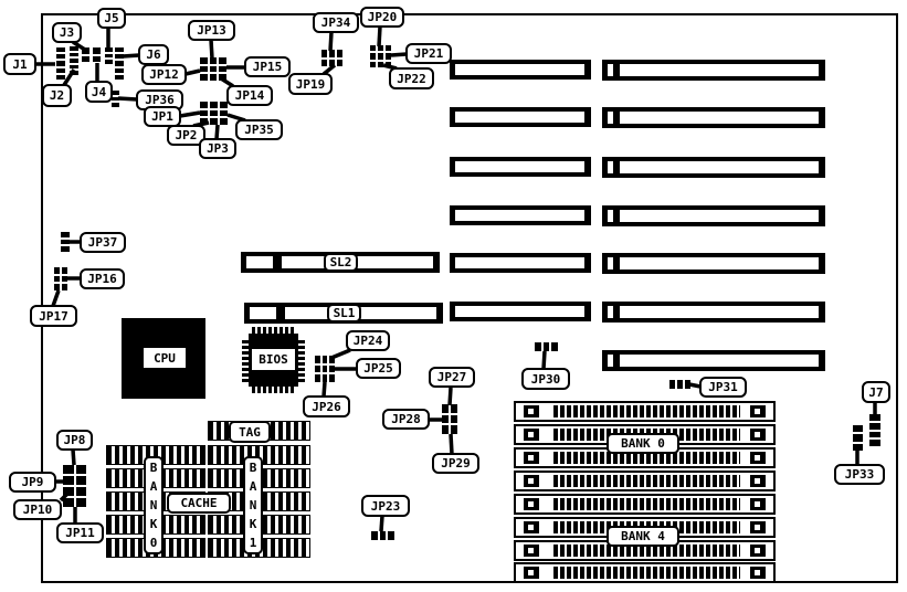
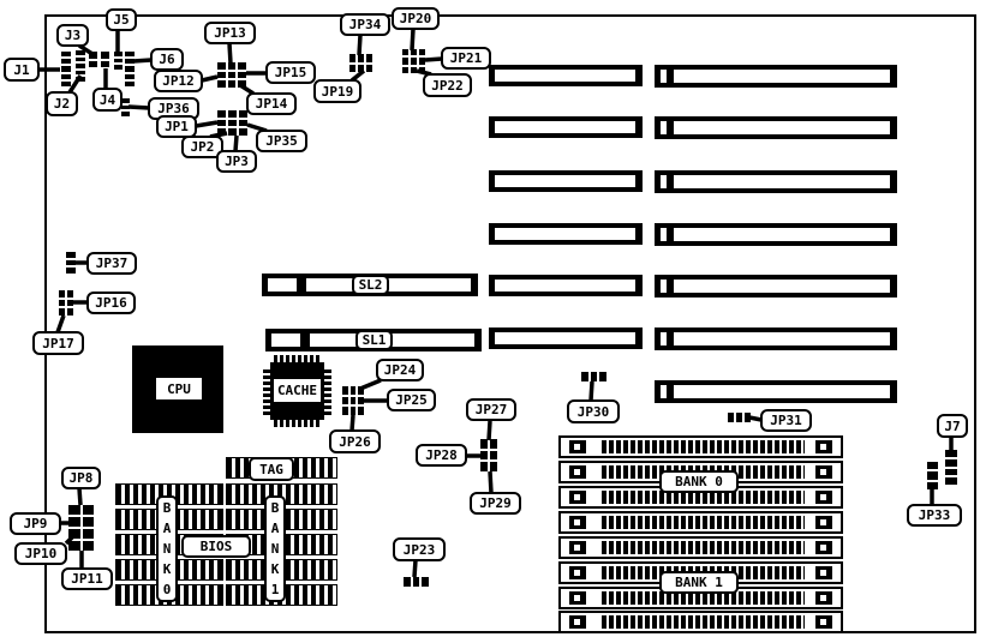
  J1
  J2
  J3
  J4
  J5
  J6
  JP12
  JP13
  JP15
  JP14
  JP19
  JP34
  JP20
  JP21
  JP22
  JP36
  JP1
  JP2
  JP3
  JP35
  JP37
  JP16
  JP17
  JP24
  JP25
  JP26
  JP27
  JP28
  JP29
  JP30
  JP31
  JP23
  JP8
  JP9
  JP10
  JP11
  J7
  JP33
  SL2
  SL1
  CPU
- BIOS
+ CACHE
  TAG
- CACHE
+ BIOS
  BANK 0
- BANK 4
+ BANK 1
  B
  A
  N
  K
  0
  B
  A
  N
  K
  1
